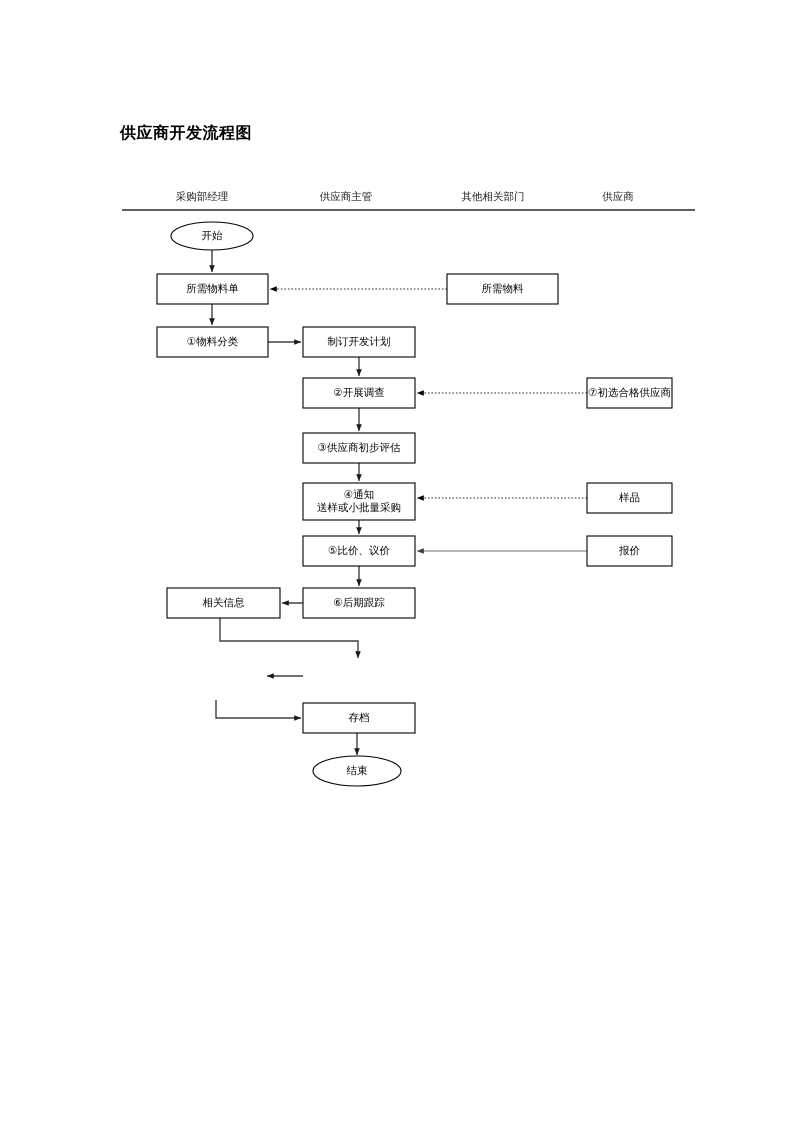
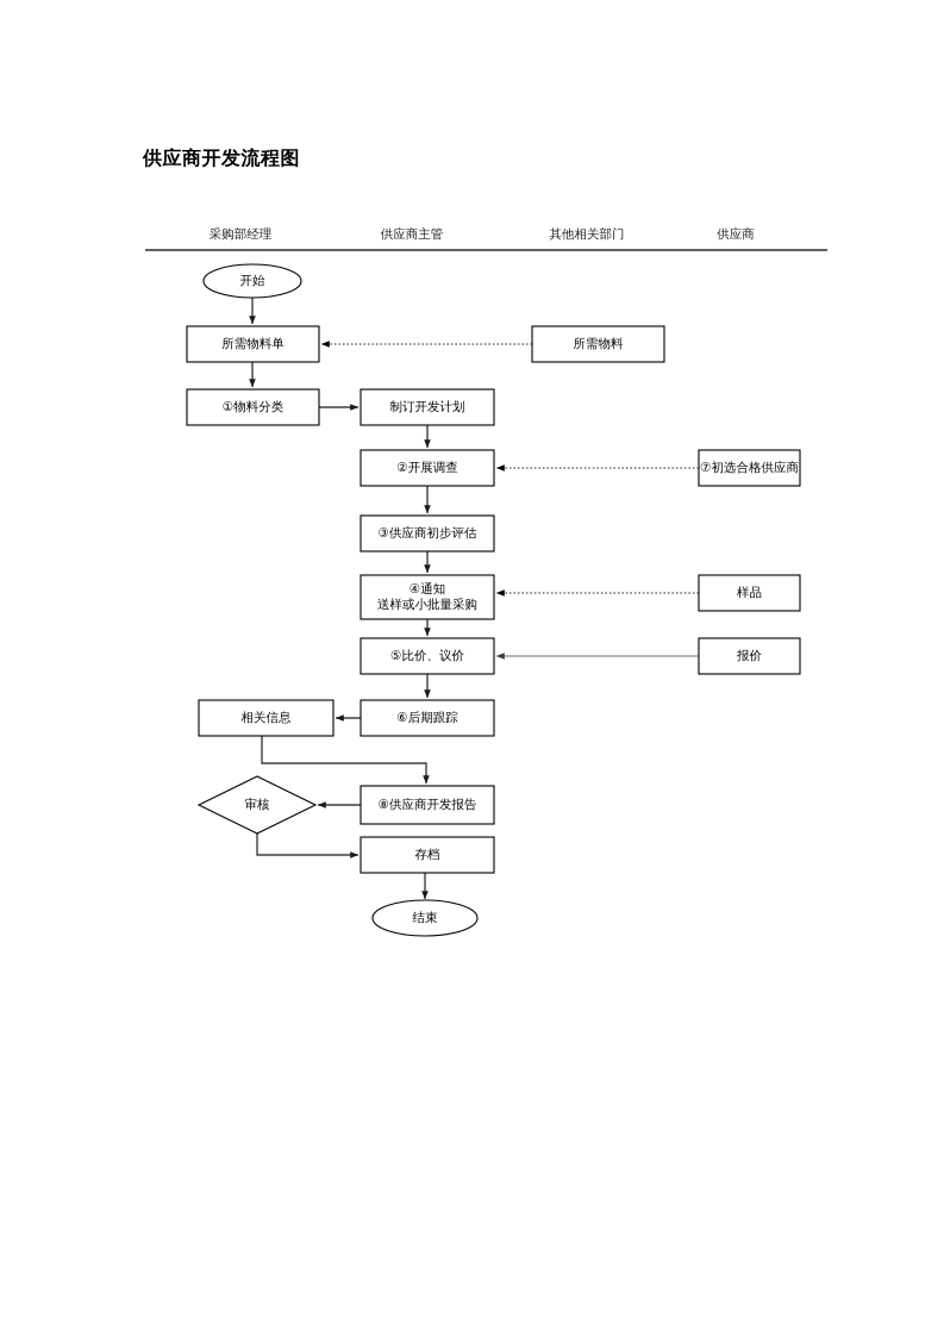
  供应商开发流程图
  采购部经理
  供应商主管
  其他相关部门
  供应商
  开始
  所需物料单
  所需物料
  ①物料分类
  制订开发计划
  ②开展调查
  ⑦初选合格供应商
  ③供应商初步评估
  ④通知送样或小批量采购
  样品
  ⑤比价、议价
  报价
  ⑥后期跟踪
  相关信息
+ 审核
+ ⑧供应商开发报告
  存档
  结束
